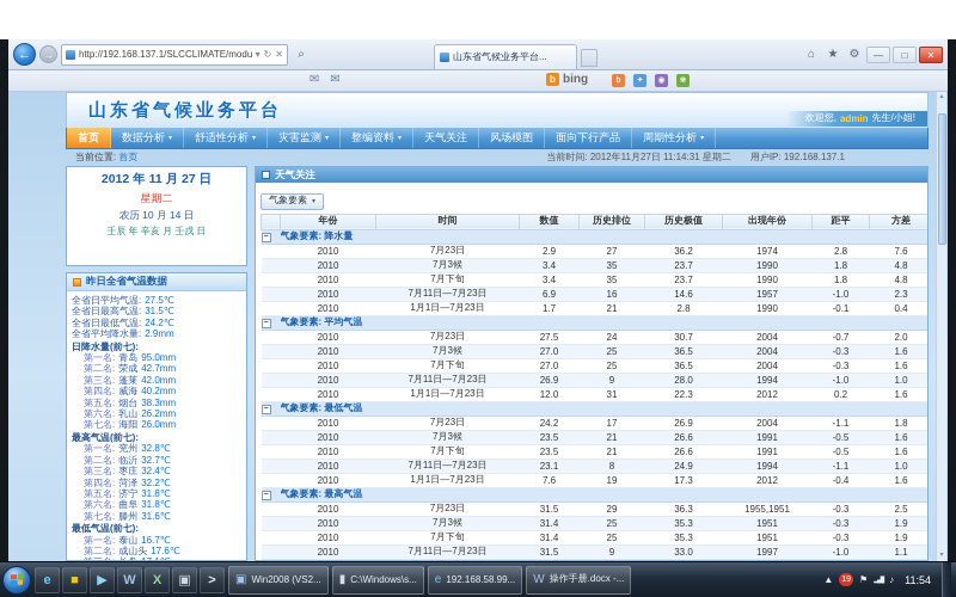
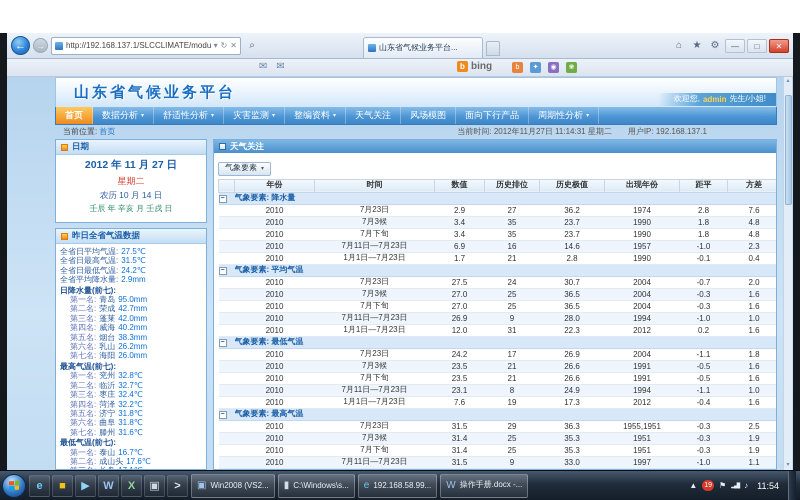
  ←
  →
  http://192.168.137.1/SLCCLIMATE/modu
  ▾
  ↻
  ✕
  ⌕
  山东省气候业务平台...
  ⌂
  ★
  ⚙
  —
  □
  ✕
  ✉
  ✉
  b
  bing
  山东省气候业务平台
  欢迎您,
  admin
  先生/小姐!
  首页
  数据分析
  舒适性分析
  灾害监测
  整编资料
  天气关注
  风场模图
  面向下行产品
  周期性分析
  当前位置:
  首页
  当前时间: 2012年11月27日 11:14:31 星期二
  用户IP: 192.168.137.1
+ 日期
  2012 年 11 月 27 日
  星期二
  农历 10 月 14 日
  壬辰 年 辛亥 月 壬戌 日
  昨日全省气温数据
  全省日平均气温:
  27.5℃
  全省日最高气温:
  31.5℃
  全省日最低气温:
  24.2℃
  全省平均降水量:
  2.9mm
  日降水量(前七):
  第一名:
  青岛
  95.0mm
  第二名:
  荣成
  42.7mm
  第三名:
  蓬莱
  42.0mm
  第四名:
  威海
  40.2mm
  第五名:
  烟台
  38.3mm
  第六名:
  乳山
  26.2mm
  第七名:
  海阳
  26.0mm
  最高气温(前七):
  第一名:
  兖州
  32.8℃
  第二名:
  临沂
  32.7℃
  第三名:
  枣庄
  32.4℃
  第四名:
  菏泽
  32.2℃
  第五名:
  济宁
  31.8℃
  第六名:
  曲阜
  31.8℃
  第七名:
  滕州
  31.6℃
  最低气温(前七):
  第一名:
  泰山
  16.7℃
  第二名:
  成山头
  17.6℃
  天气关注
  气象要素
  	年份	时间	数值	历史排位	历史极值	出现年份	距平	方差
  	气象要素: 降水量
  	2010	7月23日	2.9	27	36.2	1974	2.8	7.6
  	2010	7月3候	3.4	35	23.7	1990	1.8	4.8
  	2010	7月下旬	3.4	35	23.7	1990	1.8	4.8
  	2010	7月11日—7月23日	6.9	16	14.6	1957	-1.0	2.3
  	2010	1月1日—7月23日	1.7	21	2.8	1990	-0.1	0.4
  	气象要素: 平均气温
  	2010	7月23日	27.5	24	30.7	2004	-0.7	2.0
  	2010	7月3候	27.0	25	36.5	2004	-0.3	1.6
  	2010	7月下旬	27.0	25	36.5	2004	-0.3	1.6
  	2010	7月11日—7月23日	26.9	9	28.0	1994	-1.0	1.0
  	2010	1月1日—7月23日	12.0	31	22.3	2012	0.2	1.6
  	气象要素: 最低气温
  	2010	7月23日	24.2	17	26.9	2004	-1.1	1.8
  	2010	7月3候	23.5	21	26.6	1991	-0.5	1.6
  	2010	7月下旬	23.5	21	26.6	1991	-0.5	1.6
  	2010	7月11日—7月23日	23.1	8	24.9	1994	-1.1	1.0
  	2010	1月1日—7月23日	7.6	19	17.3	2012	-0.4	1.6
  	气象要素: 最高气温
  	2010	7月23日	31.5	29	36.3	1955,1951	-0.3	2.5
  	2010	7月3候	31.4	25	35.3	1951	-0.3	1.9
  	2010	7月下旬	31.4	25	35.3	1951	-0.3	1.9
  	2010	7月11日—7月23日	31.5	9	33.0	1997	-1.0	1.1
  e
  ■
  ▶
  W
  X
  ▣
  >
  ▣
  Win2008 (VS2...
  ▮
  C:\Windows\s...
  e
  192.168.58.99...
  W
  操作手册.docx -...
  ▲
  ⚑
  ♪
  11:54
